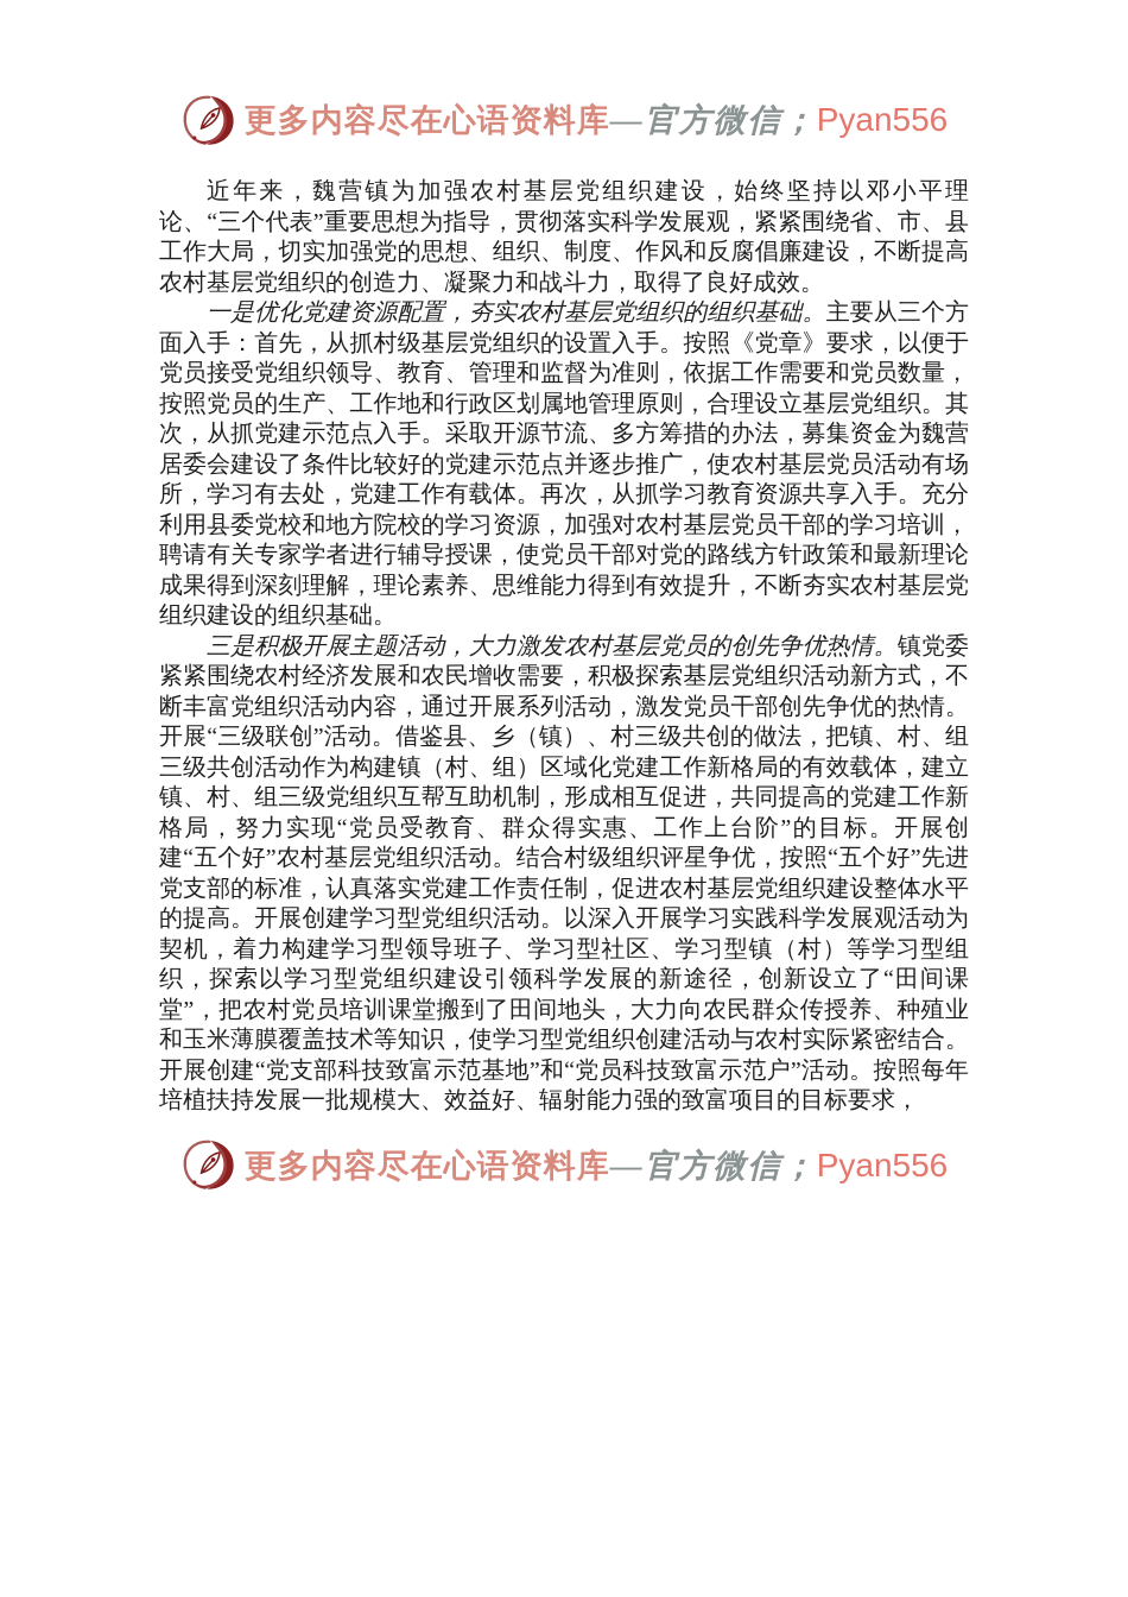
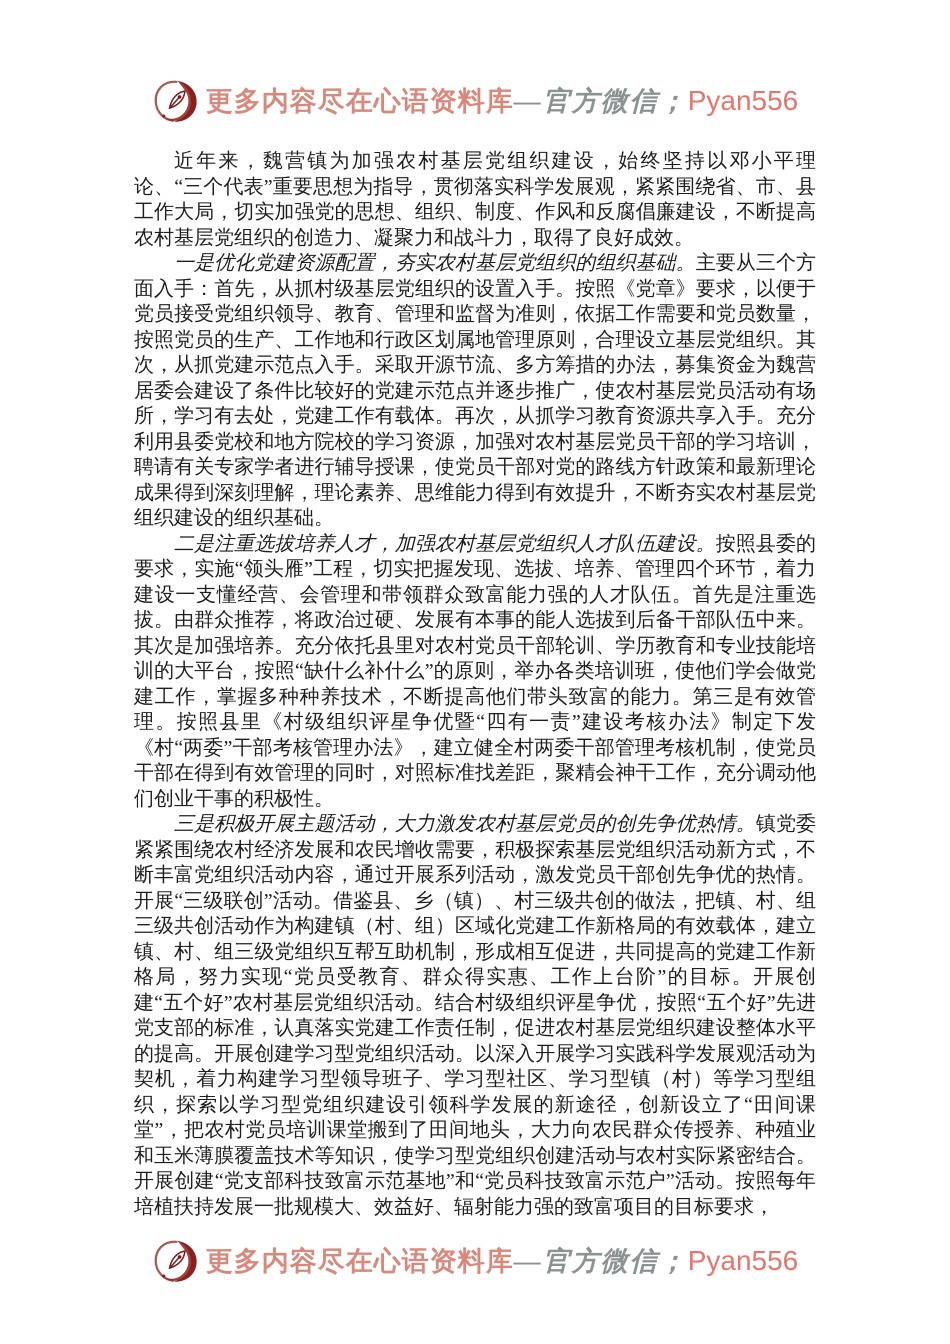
  更多内容尽在心语资料库—官方微信；Pyan556
  近年来，魏营镇为加强农村基层党组织建设，始终坚持以邓小平理论、“三个代表”重要思想为指导，贯彻落实科学发展观，紧紧围绕省、市、县工作大局，切实加强党的思想、组织、制度、作风和反腐倡廉建设，不断提高农村基层党组织的创造力、凝聚力和战斗力，取得了良好成效。
  一是优化党建资源配置，夯实农村基层党组织的组织基础。主要从三个方面入手：首先，从抓村级基层党组织的设置入手。按照《党章》要求，以便于党员接受党组织领导、教育、管理和监督为准则，依据工作需要和党员数量，按照党员的生产、工作地和行政区划属地管理原则，合理设立基层党组织。其次，从抓党建示范点入手。采取开源节流、多方筹措的办法，募集资金为魏营居委会建设了条件比较好的党建示范点并逐步推广，使农村基层党员活动有场所，学习有去处，党建工作有载体。再次，从抓学习教育资源共享入手。充分利用县委党校和地方院校的学习资源，加强对农村基层党员干部的学习培训，聘请有关专家学者进行辅导授课，使党员干部对党的路线方针政策和最新理论成果得到深刻理解，理论素养、思维能力得到有效提升，不断夯实农村基层党组织建设的组织基础。
+ 二是注重选拔培养人才，加强农村基层党组织人才队伍建设。按照县委的要求，实施“领头雁”工程，切实把握发现、选拔、培养、管理四个环节，着力建设一支懂经营、会管理和带领群众致富能力强的人才队伍。首先是注重选拔。由群众推荐，将政治过硬、发展有本事的能人选拔到后备干部队伍中来。其次是加强培养。充分依托县里对农村党员干部轮训、学历教育和专业技能培训的大平台，按照“缺什么补什么”的原则，举办各类培训班，使他们学会做党建工作，掌握多种种养技术，不断提高他们带头致富的能力。第三是有效管理。按照县里《村级组织评星争优暨“四有一责”建设考核办法》制定下发《村“两委”干部考核管理办法》，建立健全村两委干部管理考核机制，使党员干部在得到有效管理的同时，对照标准找差距，聚精会神干工作，充分调动他们创业干事的积极性。
  三是积极开展主题活动，大力激发农村基层党员的创先争优热情。镇党委紧紧围绕农村经济发展和农民增收需要，积极探索基层党组织活动新方式，不断丰富党组织活动内容，通过开展系列活动，激发党员干部创先争优的热情。开展“三级联创”活动。借鉴县、乡（镇）、村三级共创的做法，把镇、村、组三级共创活动作为构建镇（村、组）区域化党建工作新格局的有效载体，建立镇、村、组三级党组织互帮互助机制，形成相互促进，共同提高的党建工作新格局，努力实现“党员受教育、群众得实惠、工作上台阶”的目标。开展创建“五个好”农村基层党组织活动。结合村级组织评星争优，按照“五个好”先进党支部的标准，认真落实党建工作责任制，促进农村基层党组织建设整体水平的提高。开展创建学习型党组织活动。以深入开展学习实践科学发展观活动为契机，着力构建学习型领导班子、学习型社区、学习型镇（村）等学习型组织，探索以学习型党组织建设引领科学发展的新途径，创新设立了“田间课堂”，把农村党员培训课堂搬到了田间地头，大力向农民群众传授养、种殖业和玉米薄膜覆盖技术等知识，使学习型党组织创建活动与农村实际紧密结合。开展创建“党支部科技致富示范基地”和“党员科技致富示范户”活动。按照每年培植扶持发展一批规模大、效益好、辐射能力强的致富项目的目标要求，
  更多内容尽在心语资料库—官方微信；Pyan556
